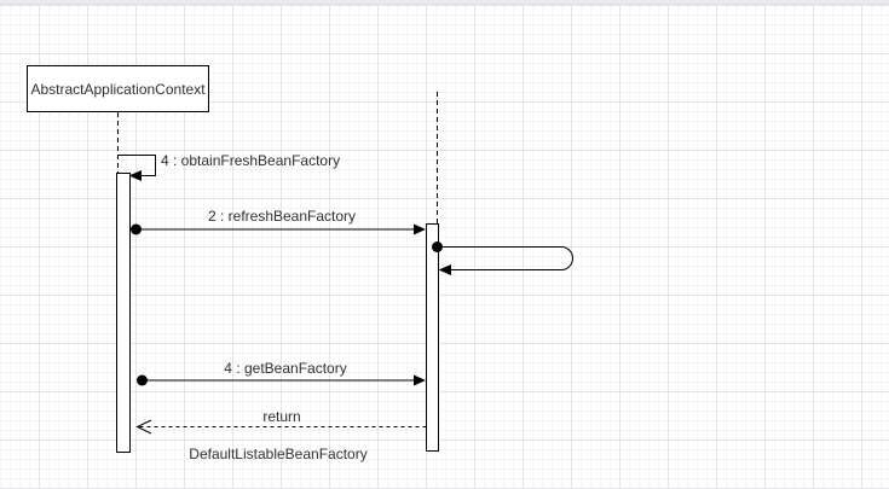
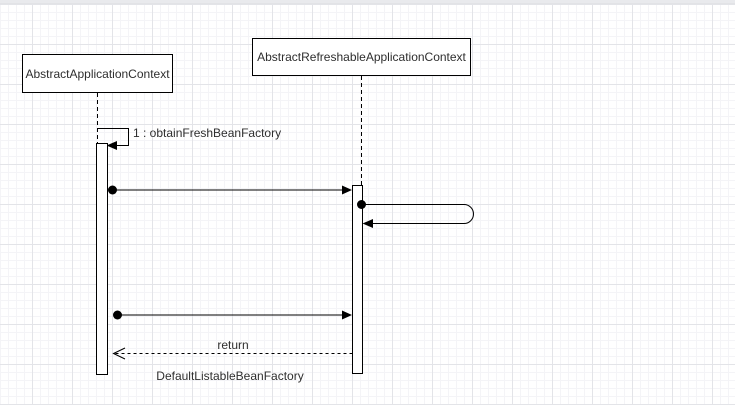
  AbstractApplicationContext
+ AbstractRefreshableApplicationContext
- 4 : obtainFreshBeanFactory
+ 1 : obtainFreshBeanFactory
- 2 : refreshBeanFactory
- 4 : getBeanFactory
  return
  DefaultListableBeanFactory
